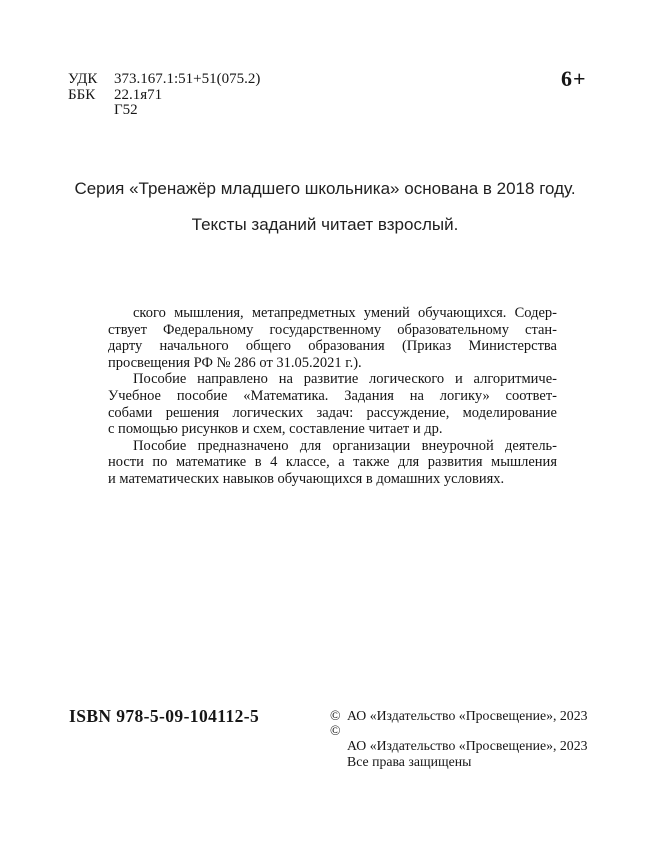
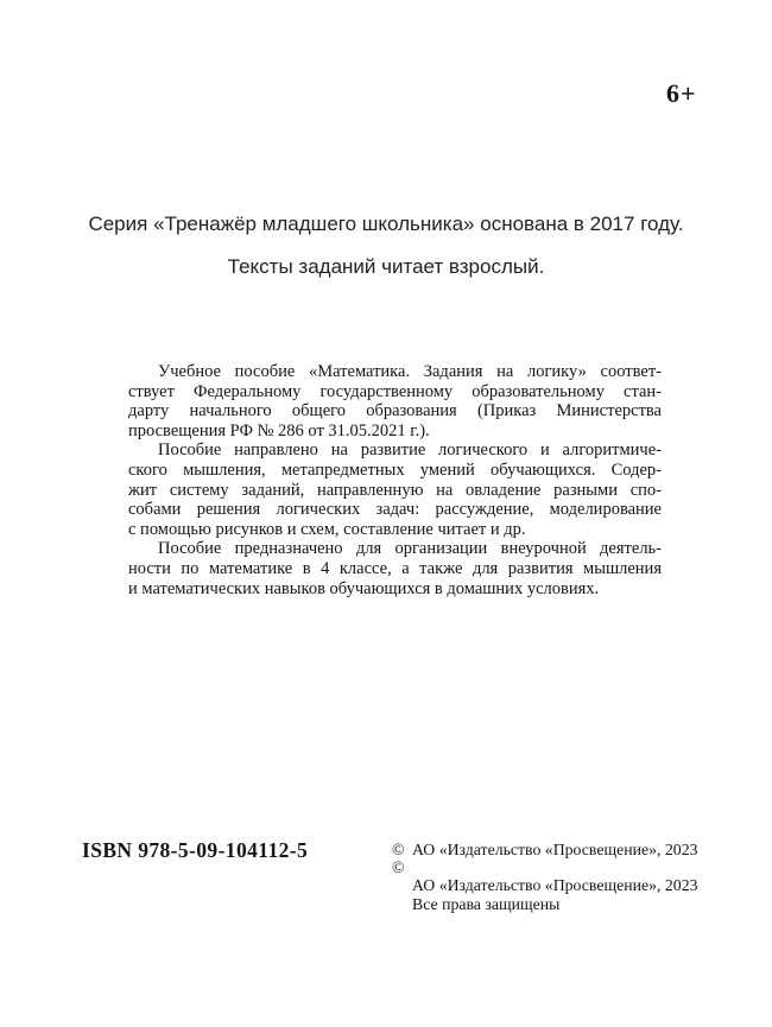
- УДК
- 373.167.1:51+51(075.2)
- ББК
- 22.1я71
- Г52
  6+
- Серия «Тренажёр младшего школьника» основана в 2018 году.
+ Серия «Тренажёр младшего школьника» основана в 2017 году.
  Тексты заданий читает взрослый.
- ского мышления, метапредметных умений обучающихся. Содер-
+ Учебное пособие «Математика. Задания на логику» соответ-
  ствует Федеральному государственному образовательному стан-
  дарту начального общего образования (Приказ Министерства
  просвещения РФ № 286 от 31.05.2021 г.).
  Пособие направлено на развитие логического и алгоритмиче-
- Учебное пособие «Математика. Задания на логику» соответ-
+ ского мышления, метапредметных умений обучающихся. Содер-
+ жит систему заданий, направленную на овладение разными спо-
  собами решения логических задач: рассуждение, моделирование
  с помощью рисунков и схем, составление читает и др.
  Пособие предназначено для организации внеурочной деятель-
  ности по математике в 4 классе, а также для развития мышления
  и математических навыков обучающихся в домашних условиях.
  ISBN 978-5-09-104112-5
  ©
  АО «Издательство «Просвещение», 2023
  ©
  АО «Издательство «Просвещение», 2023
  Все права защищены
